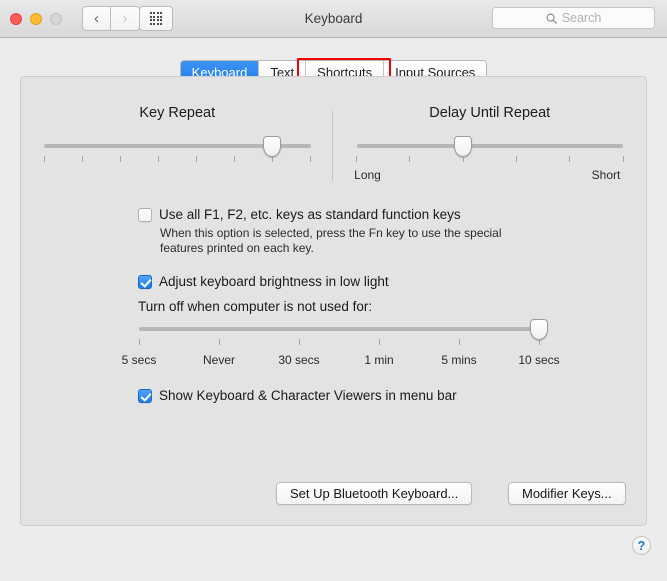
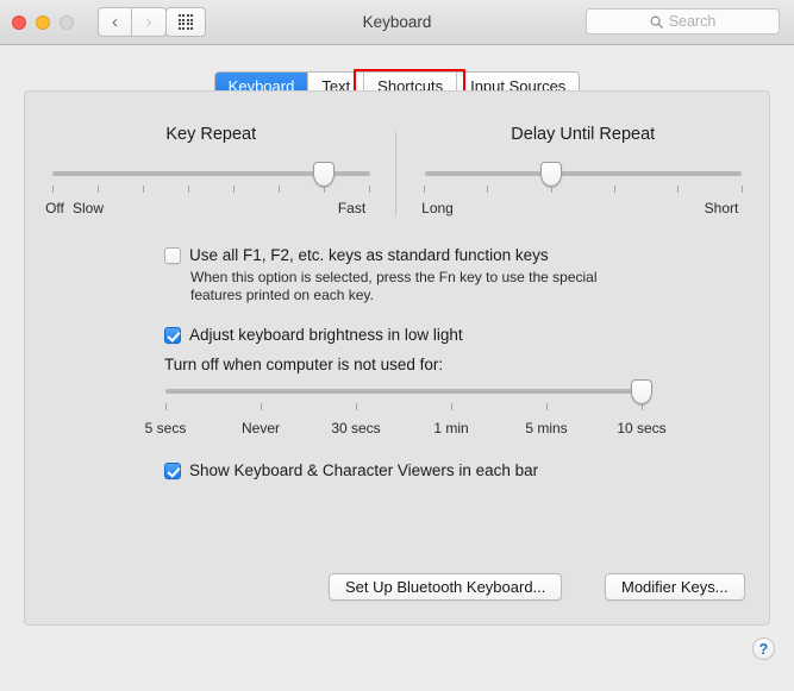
  ‹
  ›
  Keyboard
  Search
  Keyboard
  Text
  Shortcuts
  Input Sources
  Key Repeat
+ Off
+ Slow
+ Fast
  Delay Until Repeat
  Long
  Short
  Use all F1, F2, etc. keys as standard function keys
  When this option is selected, press the Fn key to use the special features printed on each key.
  Adjust keyboard brightness in low light
  Turn off when computer is not used for:
  5 secs
  Never
  30 secs
  1 min
  5 mins
  10 secs
- Show Keyboard & Character Viewers in menu bar
+ Show Keyboard & Character Viewers in each bar
  Set Up Bluetooth Keyboard...
  Modifier Keys...
  ?
